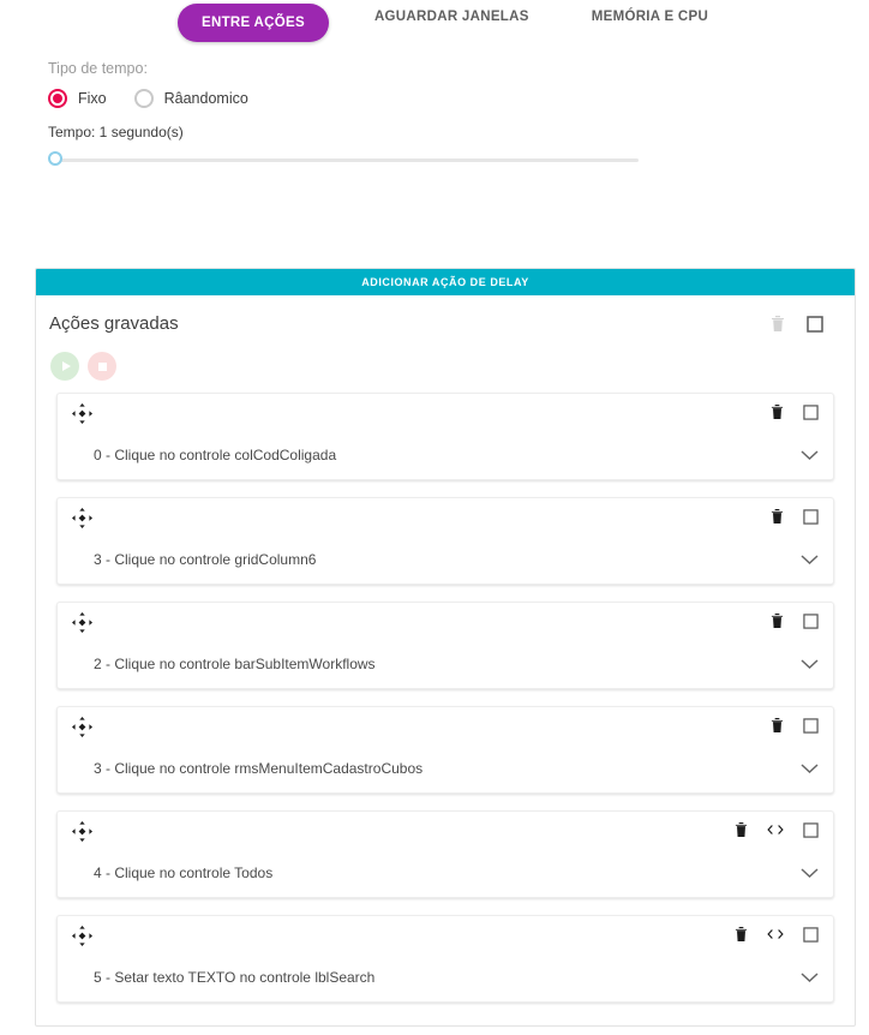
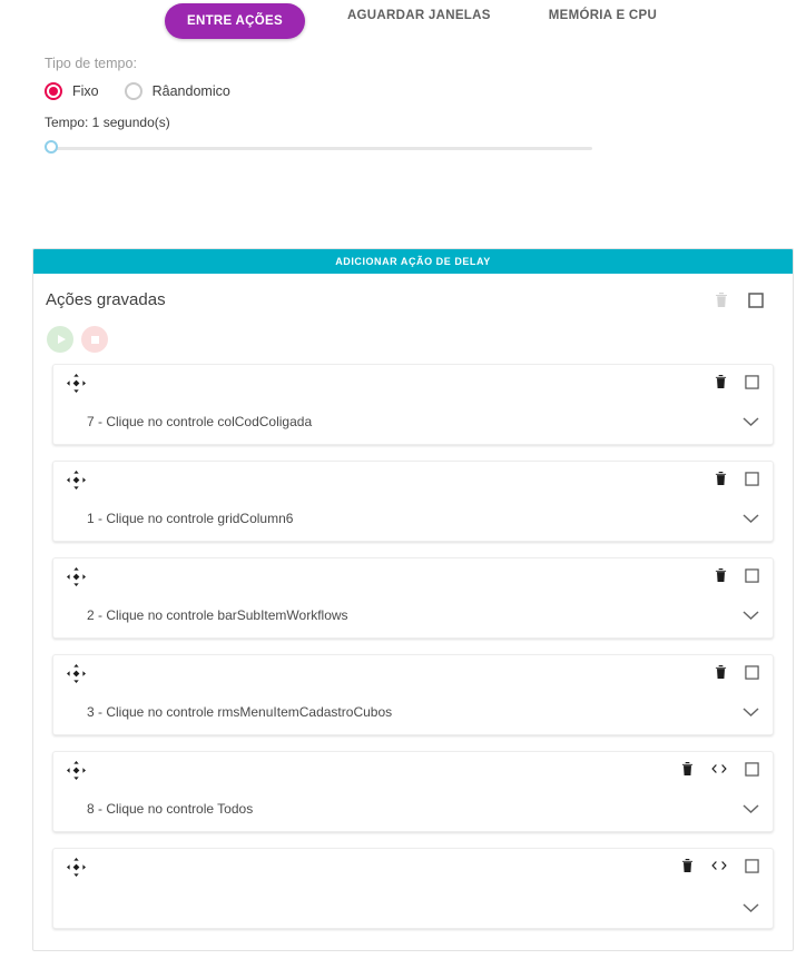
  ENTRE AÇÕES
  AGUARDAR JANELAS
  MEMÓRIA E CPU
  Tipo de tempo:
  Fixo
  Râandomico
  Tempo: 1 segundo(s)
  ADICIONAR AÇÃO DE DELAY
  Ações gravadas
- 0 - Clique no controle colCodColigada
+ 7 - Clique no controle colCodColigada
- 3 - Clique no controle gridColumn6
+ 1 - Clique no controle gridColumn6
  2 - Clique no controle barSubItemWorkflows
  3 - Clique no controle rmsMenuItemCadastroCubos
- 4 - Clique no controle Todos
+ 8 - Clique no controle Todos
- 5 - Setar texto TEXTO no controle lblSearch
